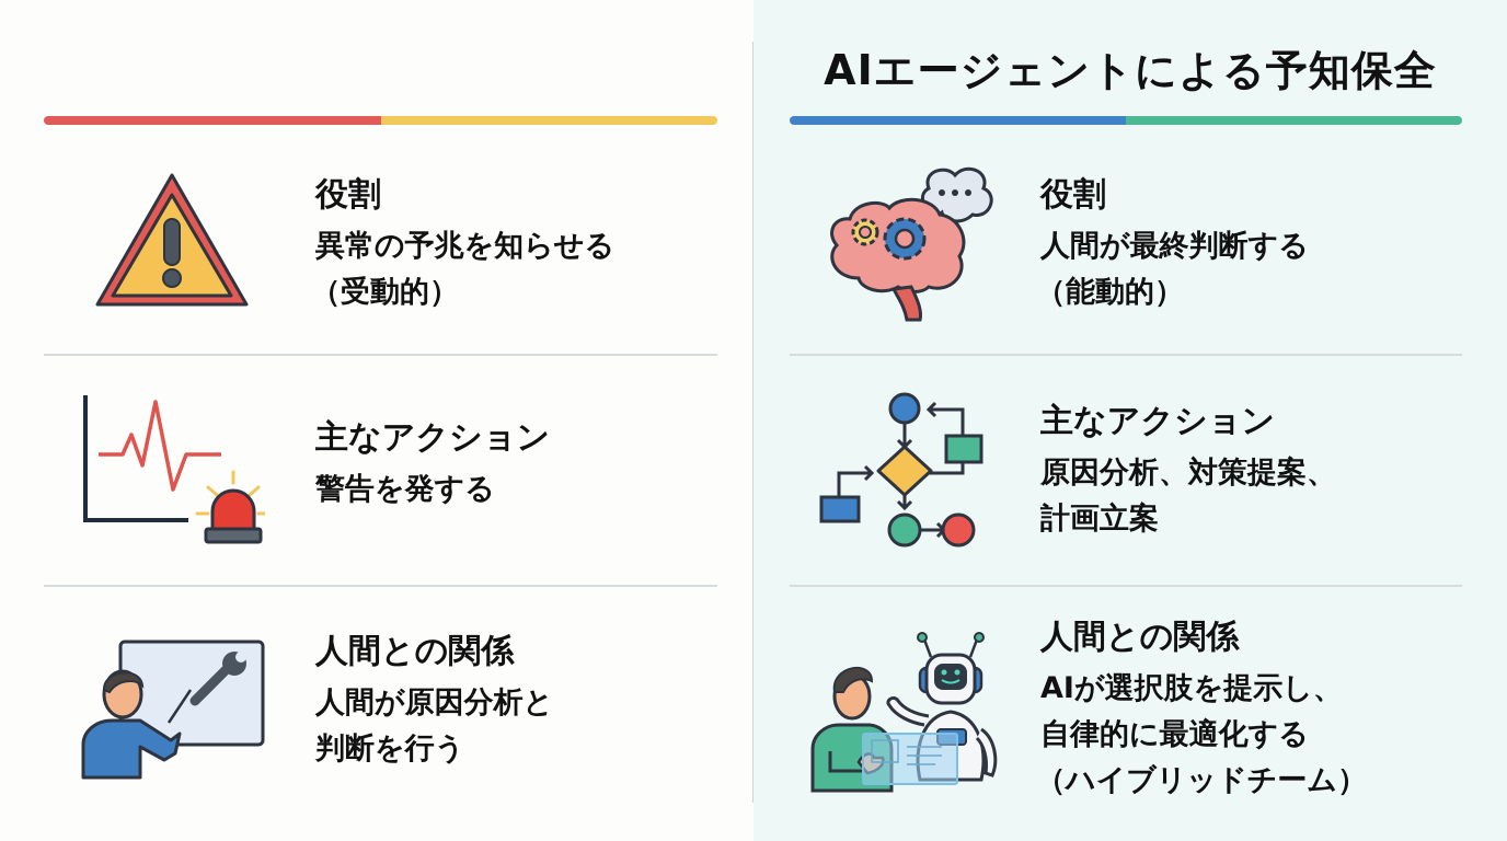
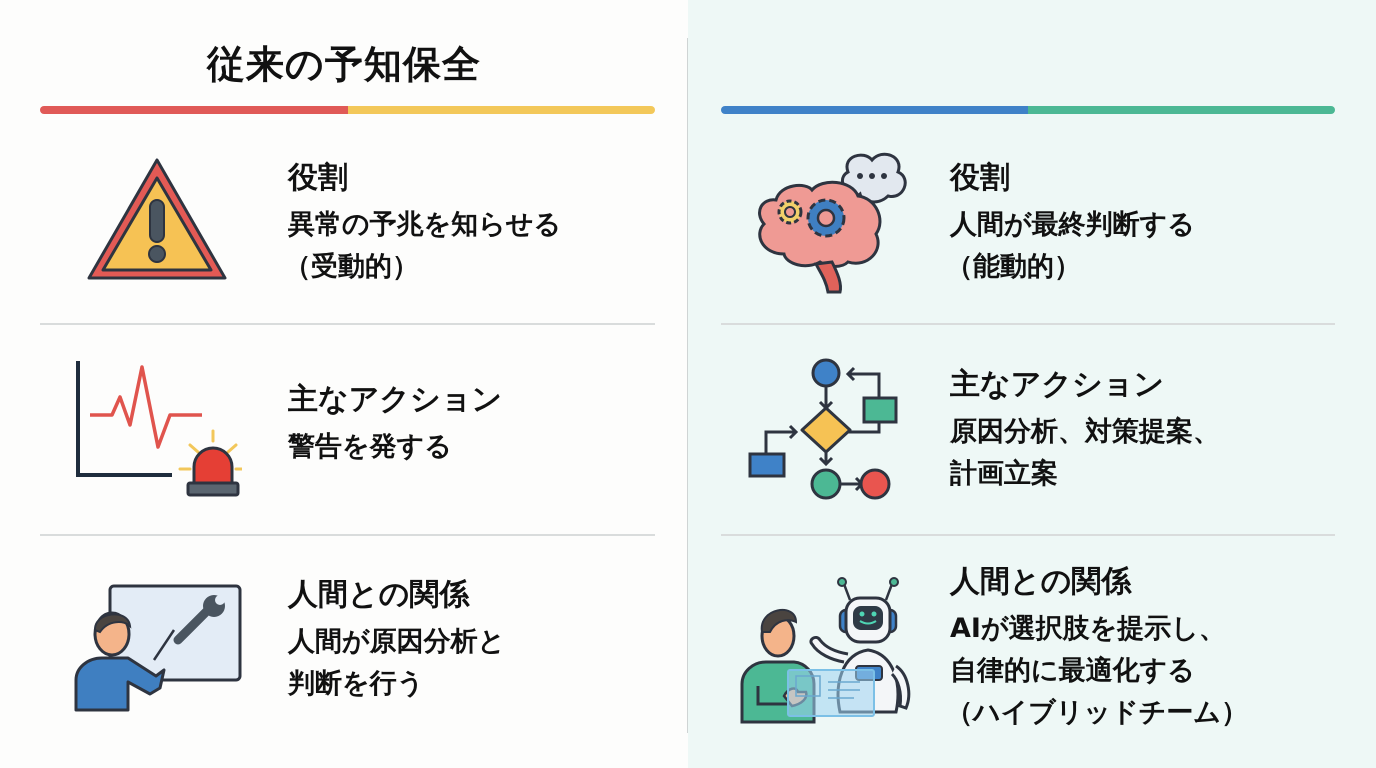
+ 従来の予知保全
  役割
  異常の予兆を知らせる
  （受動的）
  主なアクション
  警告を発する
  人間との関係
  人間が原因分析と
  判断を行う
- AIエージェントによる予知保全
  役割
  人間が最終判断する
  （能動的）
  主なアクション
  原因分析、対策提案、
  計画立案
  人間との関係
  AIが選択肢を提示し、
  自律的に最適化する
  （ハイブリッドチーム）
